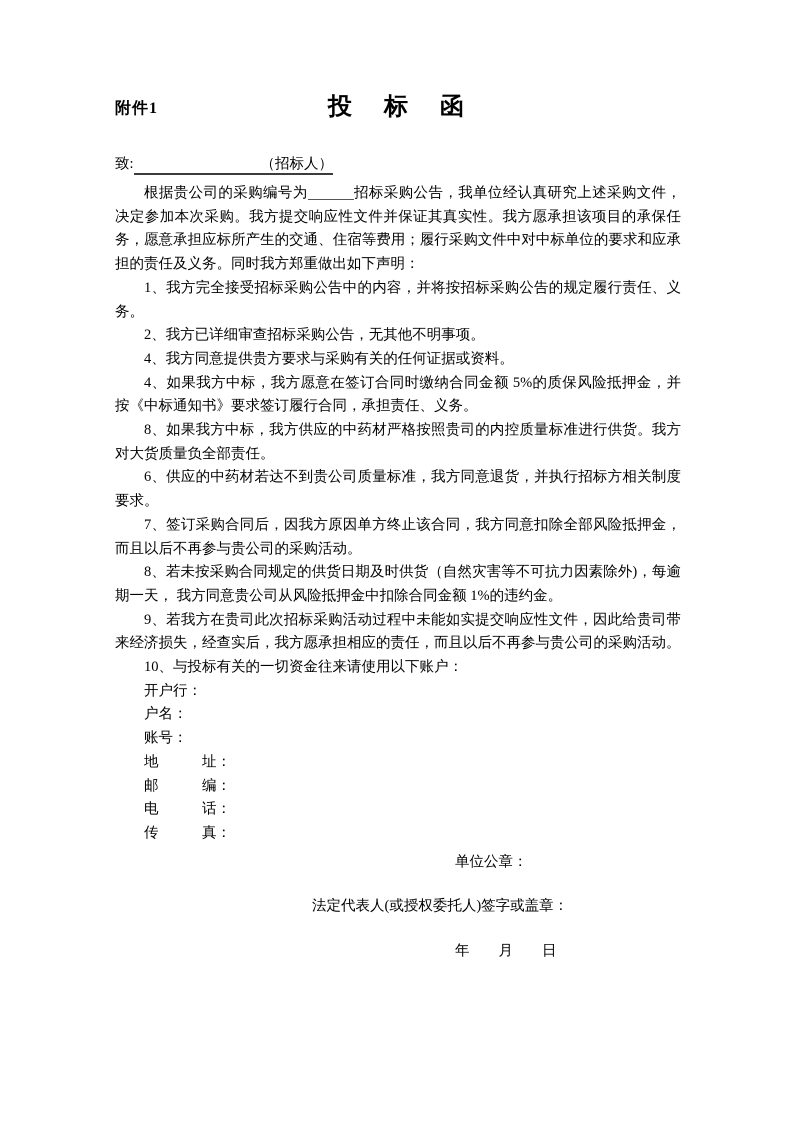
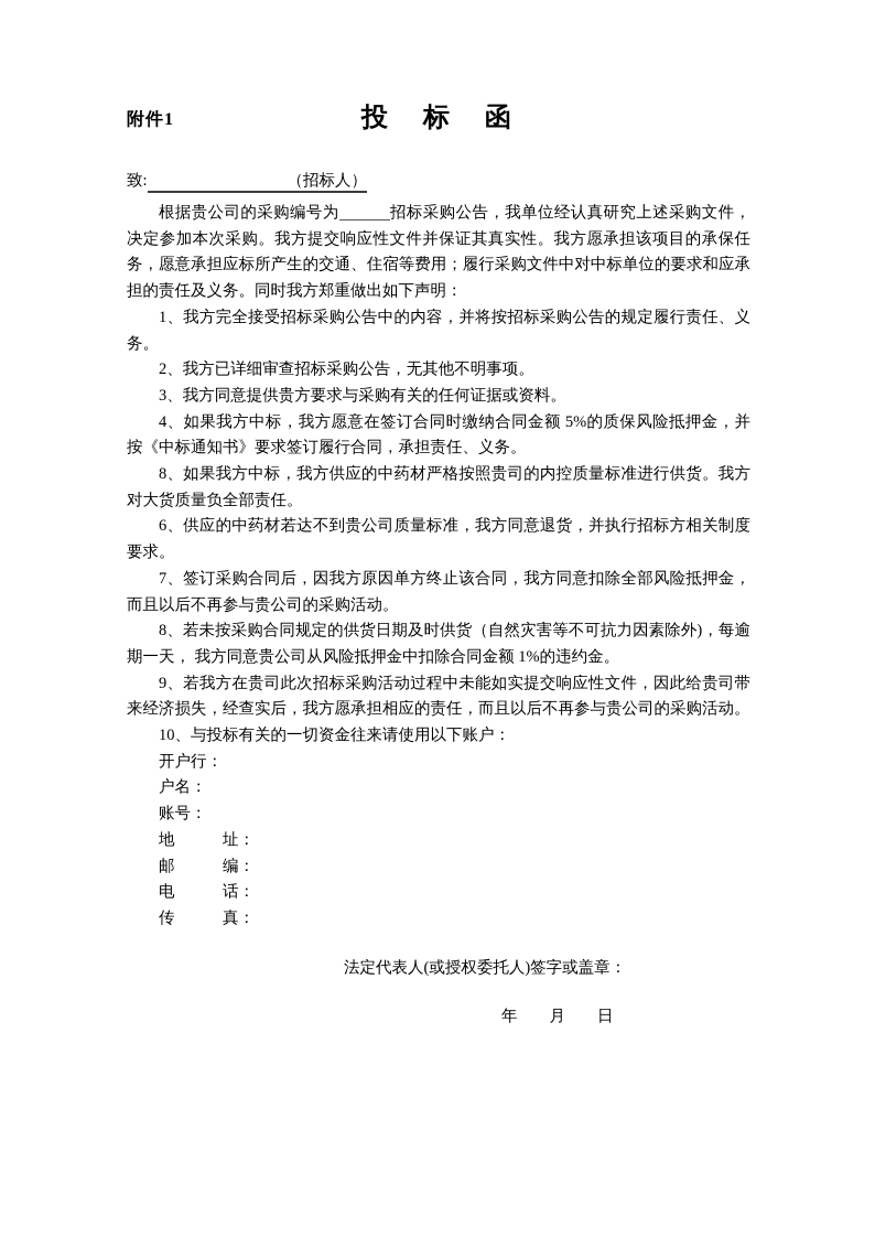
  附件1
  投 标 函
  致: （招标人）
  根据贵公司的采购编号为 招标采购公告，我单位经认真研究上述采购文件，决定参加本次采购。我方提交响应性文件并保证其真实性。我方愿承担该项目的承保任务，愿意承担应标所产生的交通、住宿等费用；履行采购文件中对中标单位的要求和应承担的责任及义务。同时我方郑重做出如下声明：
  1、我方完全接受招标采购公告中的内容，并将按招标采购公告的规定履行责任、义务。
  2、我方已详细审查招标采购公告，无其他不明事项。
- 4、我方同意提供贵方要求与采购有关的任何证据或资料。
+ 3、我方同意提供贵方要求与采购有关的任何证据或资料。
  4、如果我方中标，我方愿意在签订合同时缴纳合同金额 5%的质保风险抵押金，并按《中标通知书》要求签订履行合同，承担责任、义务。
  8、如果我方中标，我方供应的中药材严格按照贵司的内控质量标准进行供货。我方对大货质量负全部责任。
  6、供应的中药材若达不到贵公司质量标准，我方同意退货，并执行招标方相关制度要求。
  7、签订采购合同后，因我方原因单方终止该合同，我方同意扣除全部风险抵押金，而且以后不再参与贵公司的采购活动。
  8、若未按采购合同规定的供货日期及时供货（自然灾害等不可抗力因素除外)，每逾期一天， 我方同意贵公司从风险抵押金中扣除合同金额 1%的违约金。
  9、若我方在贵司此次招标采购活动过程中未能如实提交响应性文件，因此给贵司带来经济损失，经查实后，我方愿承担相应的责任，而且以后不再参与贵公司的采购活动。
  10、与投标有关的一切资金往来请使用以下账户：
  开户行：
  户名：
  账号：
  地 址：
  邮 编：
  电 话：
  传 真：
- 单位公章：
  法定代表人(或授权委托人)签字或盖章：
  年 月 日
